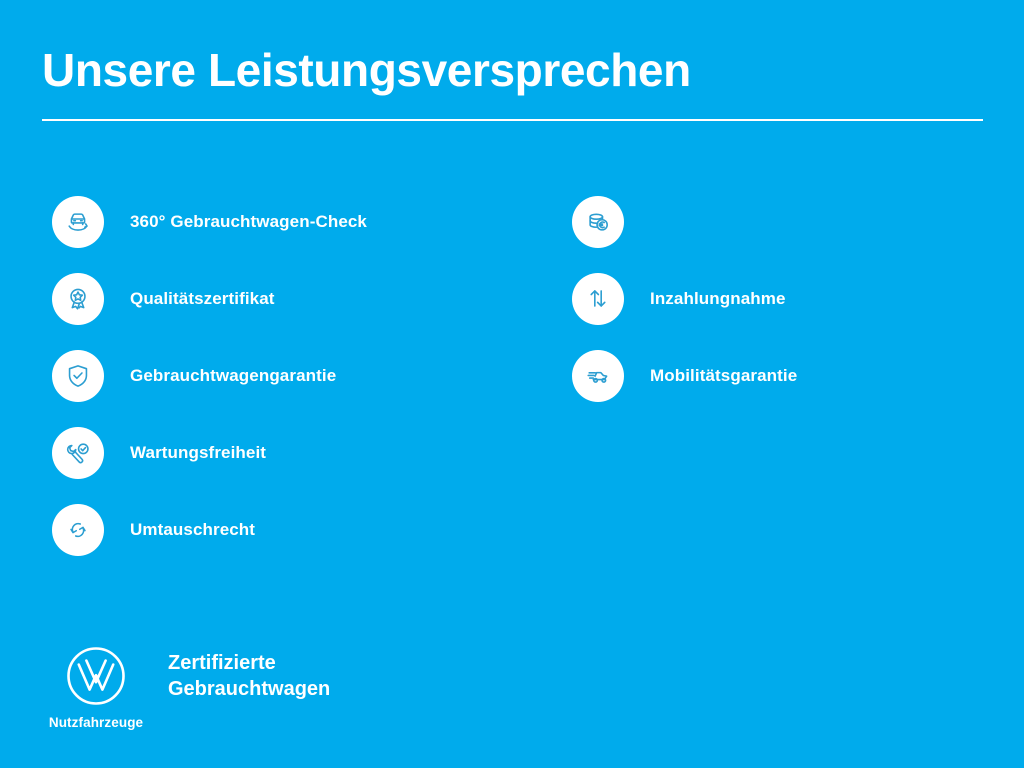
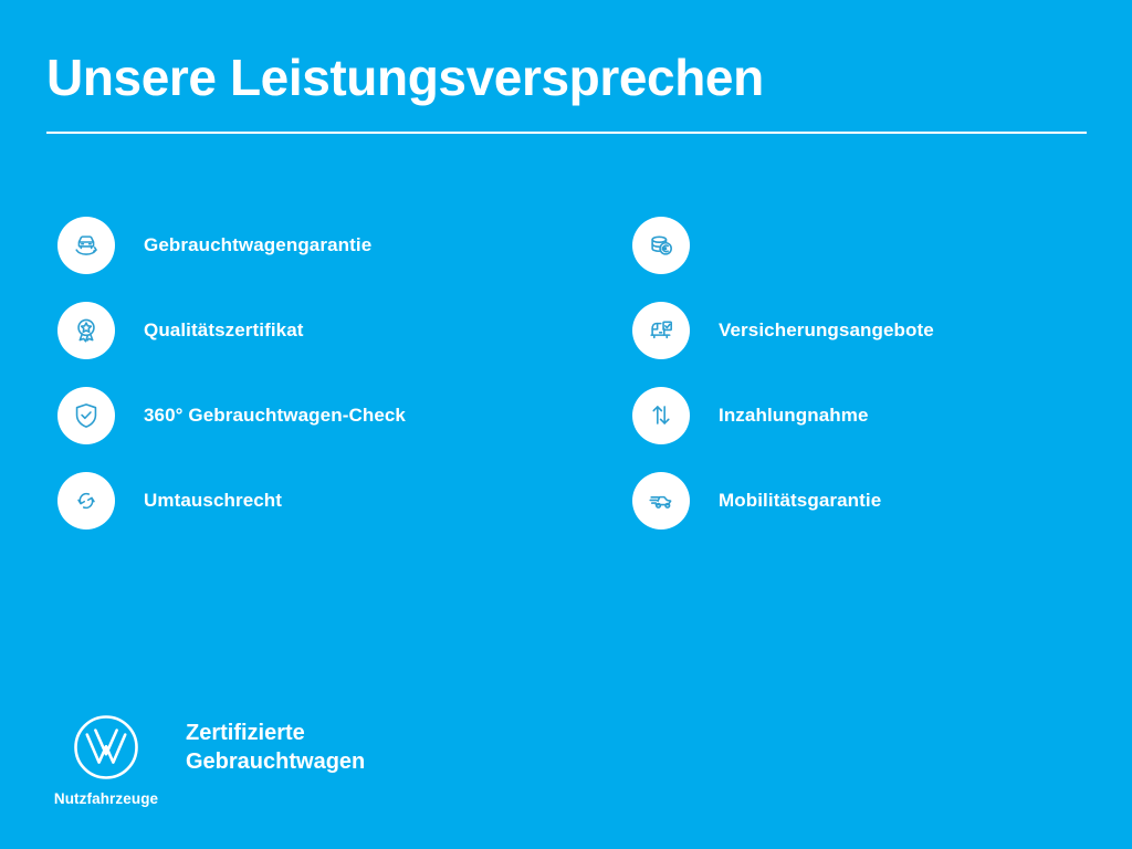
  Unsere Leistungsversprechen
- 360° Gebrauchtwagen-Check
+ Gebrauchtwagengarantie
  Qualitätszertifikat
- Gebrauchtwagengarantie
+ 360° Gebrauchtwagen-Check
- Wartungsfreiheit
  Umtauschrecht
+ Versicherungsangebote
  Inzahlungnahme
  Mobilitätsgarantie
  Nutzfahrzeuge
  Zertifizierte
  Gebrauchtwagen
